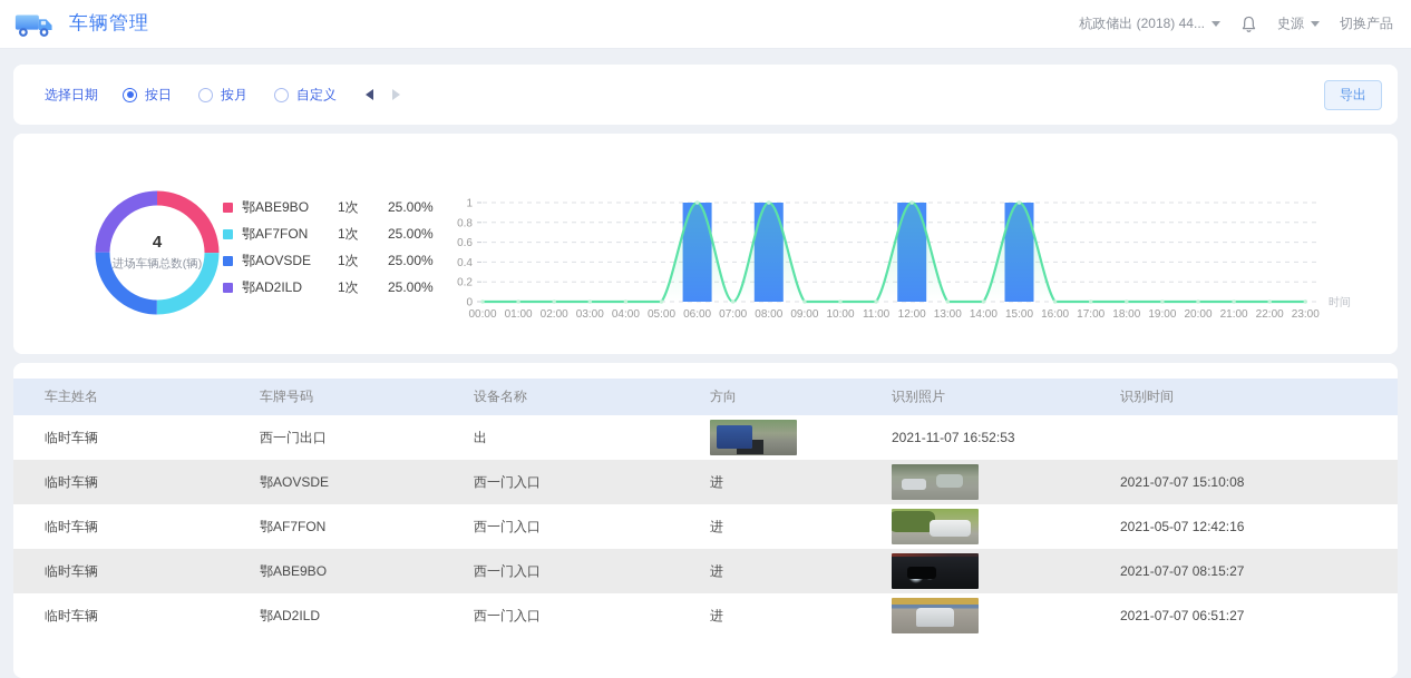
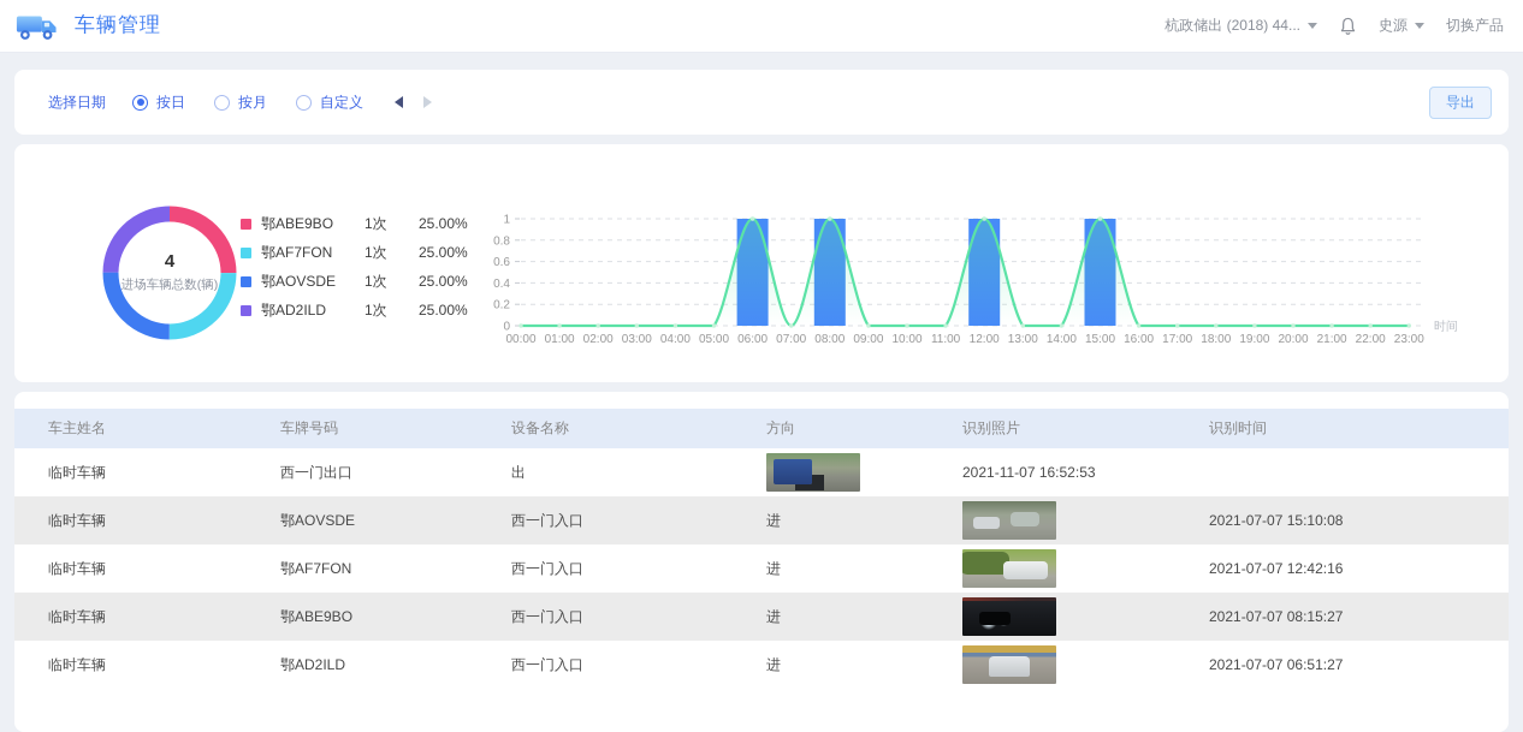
  车辆管理
  杭政储出 (2018) 44...
  史源
  切换产品
  选择日期
  按日
  按月
  自定义
  导出
  4
  进场车辆总数(辆)
  鄂ABE9BO
  1次
  25.00%
  鄂AF7FON
  1次
  25.00%
  鄂AOVSDE
  1次
  25.00%
  鄂AD2ILD
  1次
  25.00%
  0
  0.2
  0.4
  0.6
  0.8
  1
  00:00
  01:00
  02:00
  03:00
  04:00
  05:00
  06:00
  07:00
  08:00
  09:00
  10:00
  11:00
  12:00
  13:00
  14:00
  15:00
  16:00
  17:00
  18:00
  19:00
  20:00
  21:00
  22:00
  23:00
  时间
  车主姓名
  车牌号码
  设备名称
  方向
  识别照片
  识别时间
  临时车辆
  西一门出口
  出
  2021-11-07 16:52:53
  临时车辆
  鄂AOVSDE
  西一门入口
  进
  2021-07-07 15:10:08
  临时车辆
  鄂AF7FON
  西一门入口
  进
- 2021-05-07 12:42:16
+ 2021-07-07 12:42:16
  临时车辆
  鄂ABE9BO
  西一门入口
  进
  2021-07-07 08:15:27
  临时车辆
  鄂AD2ILD
  西一门入口
  进
  2021-07-07 06:51:27
